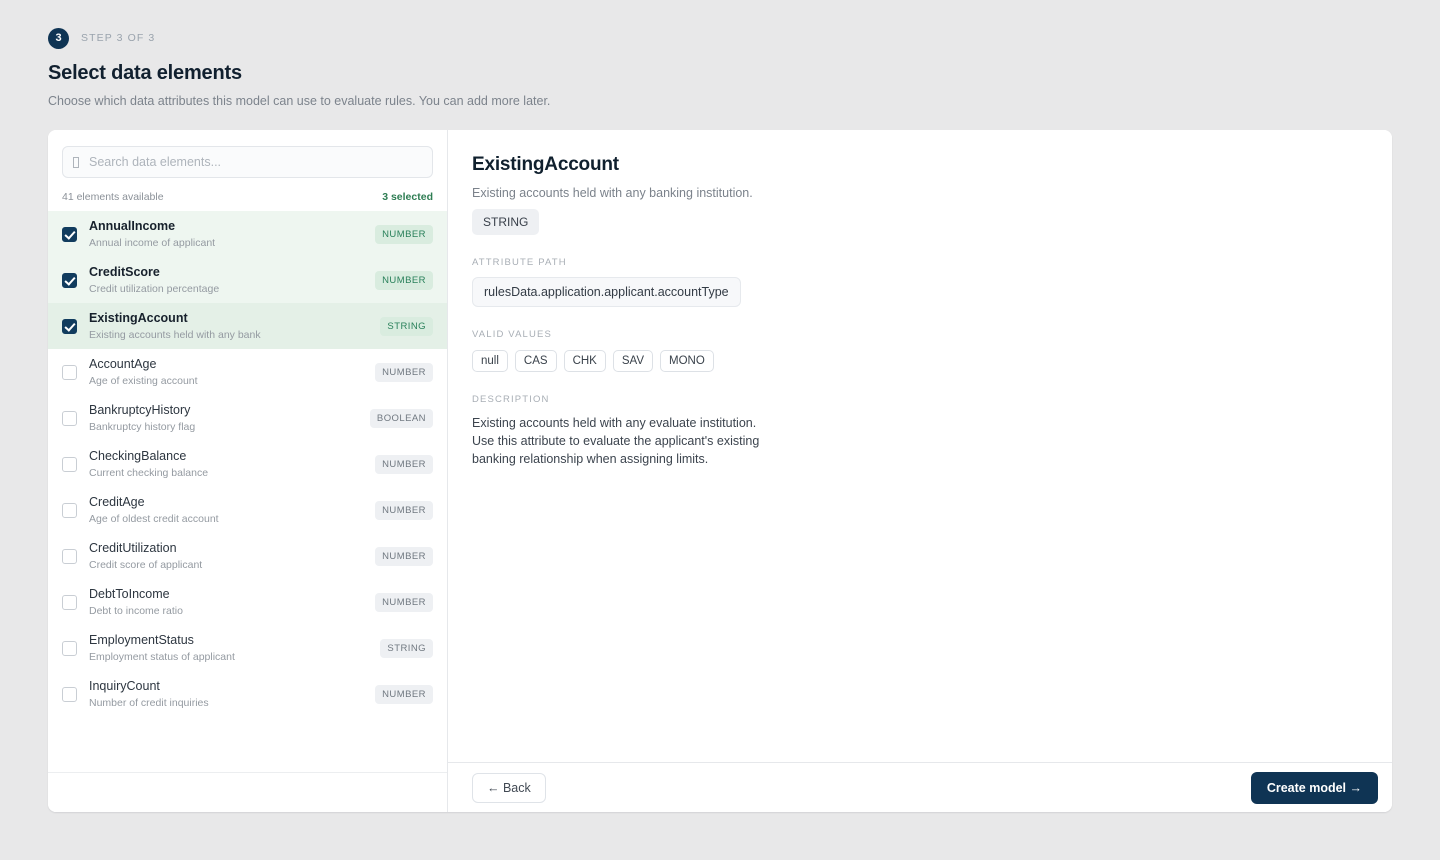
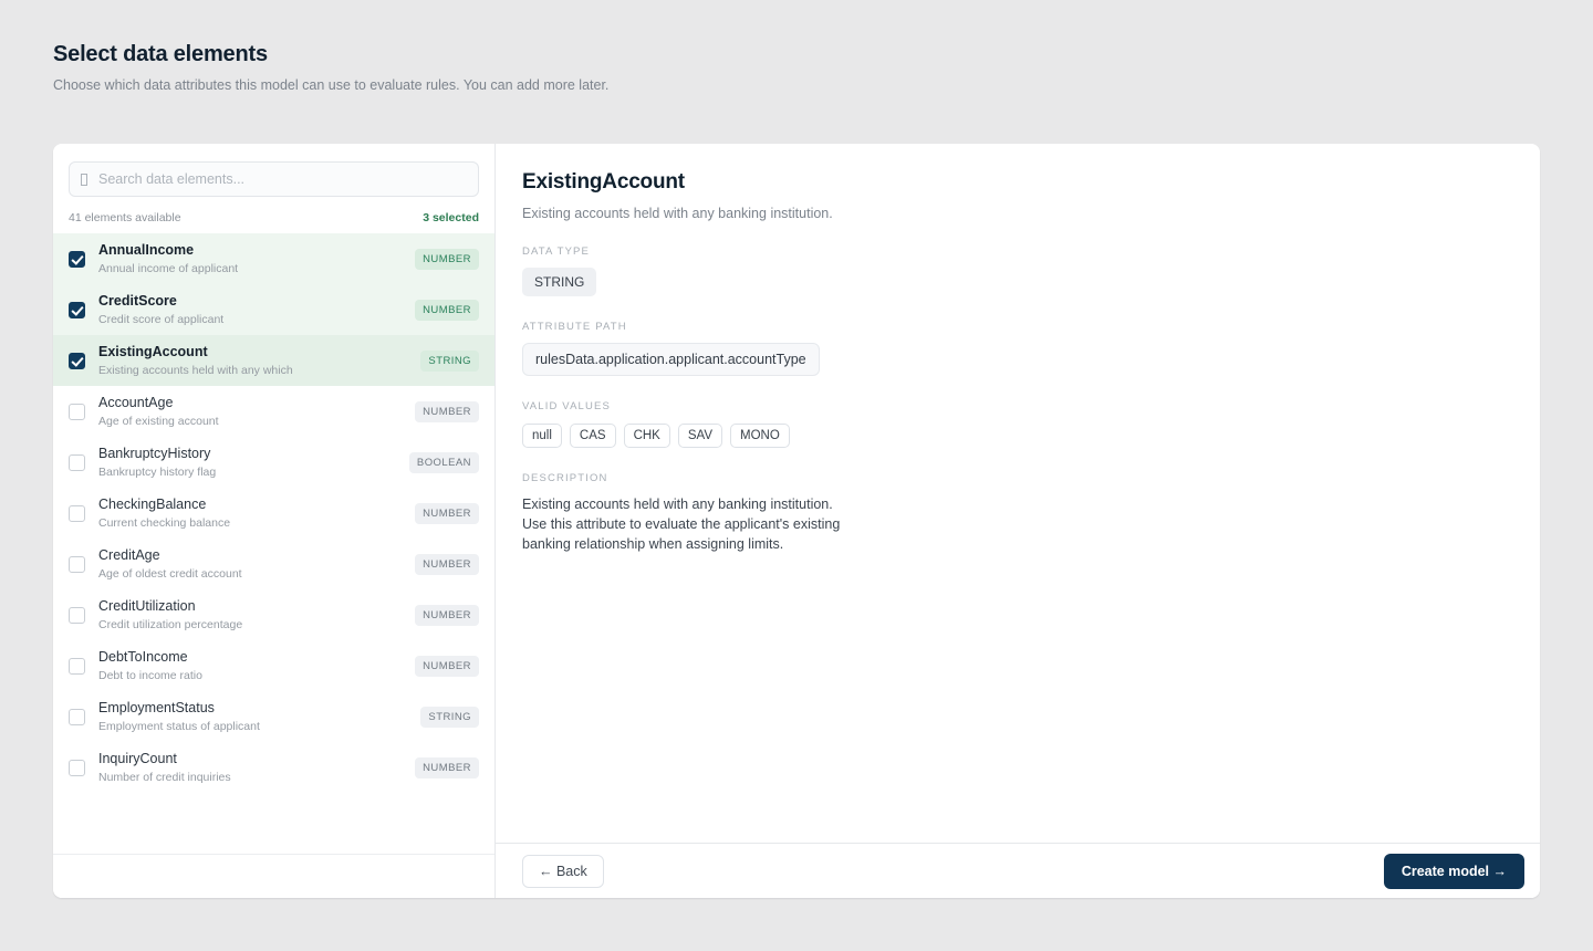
- 3
- STEP 3 OF 3
  Select data elements
  Choose which data attributes this model can use to evaluate rules. You can add more later.
  Search data elements...
  41 elements available
  3 selected
  AnnualIncome
  Annual income of applicant
  NUMBER
  CreditScore
- Credit utilization percentage
+ Credit score of applicant
  NUMBER
  ExistingAccount
- Existing accounts held with any bank
+ Existing accounts held with any which
  STRING
  AccountAge
  Age of existing account
  NUMBER
  BankruptcyHistory
  Bankruptcy history flag
  BOOLEAN
  CheckingBalance
  Current checking balance
  NUMBER
  CreditAge
  Age of oldest credit account
  NUMBER
  CreditUtilization
- Credit score of applicant
+ Credit utilization percentage
  NUMBER
  DebtToIncome
  Debt to income ratio
  NUMBER
  EmploymentStatus
  Employment status of applicant
  STRING
  InquiryCount
  Number of credit inquiries
  NUMBER
  ExistingAccount
  Existing accounts held with any banking institution.
+ DATA TYPE
  STRING
  ATTRIBUTE PATH
  rulesData.application.applicant.accountType
  VALID VALUES
  null
  CAS
  CHK
  SAV
  MONO
  DESCRIPTION
- Existing accounts held with any evaluate institution. Use this attribute to evaluate the applicant's existing banking relationship when assigning limits.
+ Existing accounts held with any banking institution. Use this attribute to evaluate the applicant's existing banking relationship when assigning limits.
  ← Back
  Create model →
